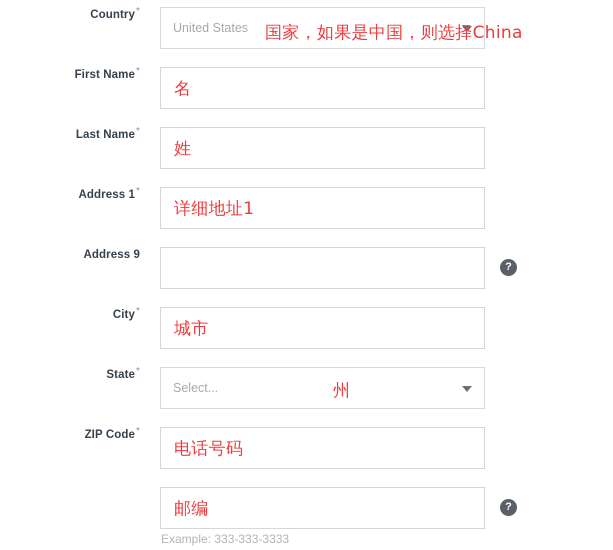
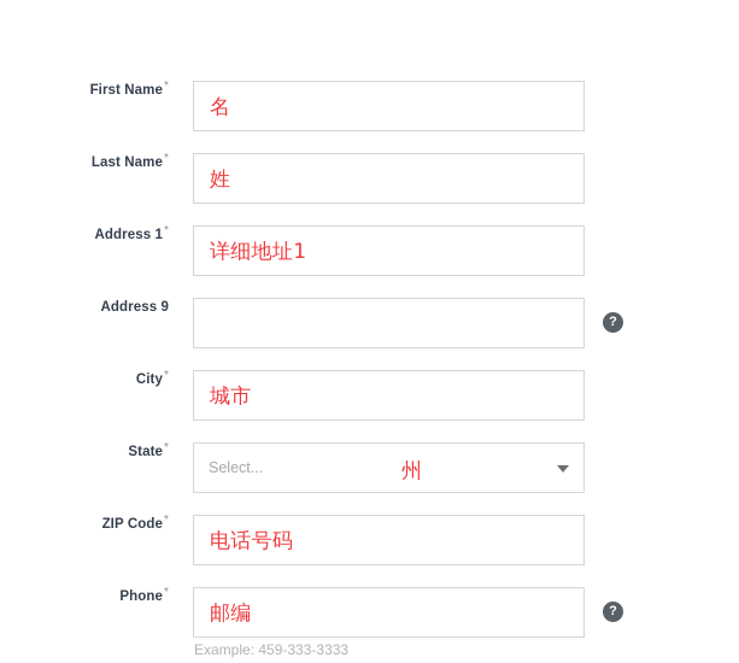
- Country*
- United States
- 国家，如果是中国，则选择China
  First Name*
  名
  Last Name*
  姓
  Address 1*
  详细地址1
  Address 9
  ?
  City*
  城市
  State*
  Select...
  州
  ZIP Code*
  电话号码
+ Phone*
  邮编
  ?
- Example: 333-333-3333
+ Example: 459-333-3333
